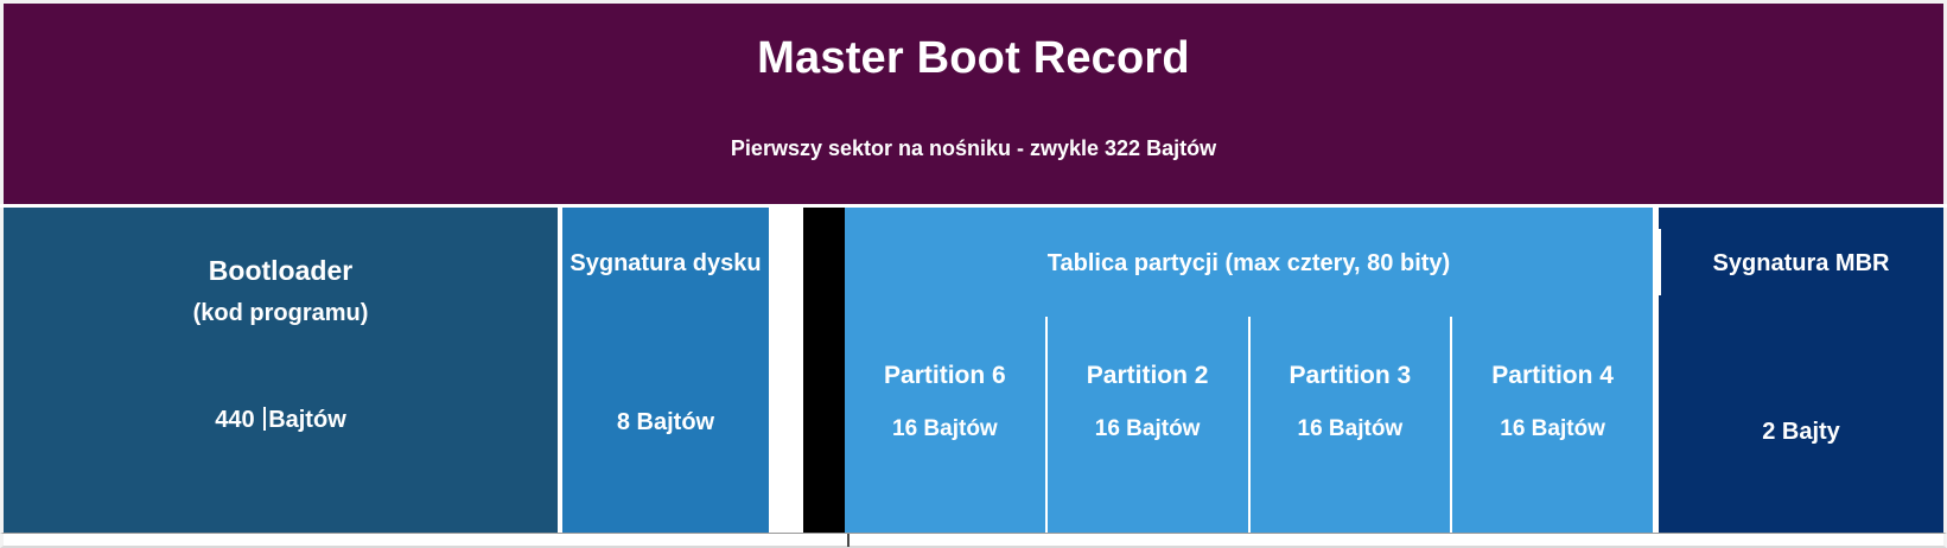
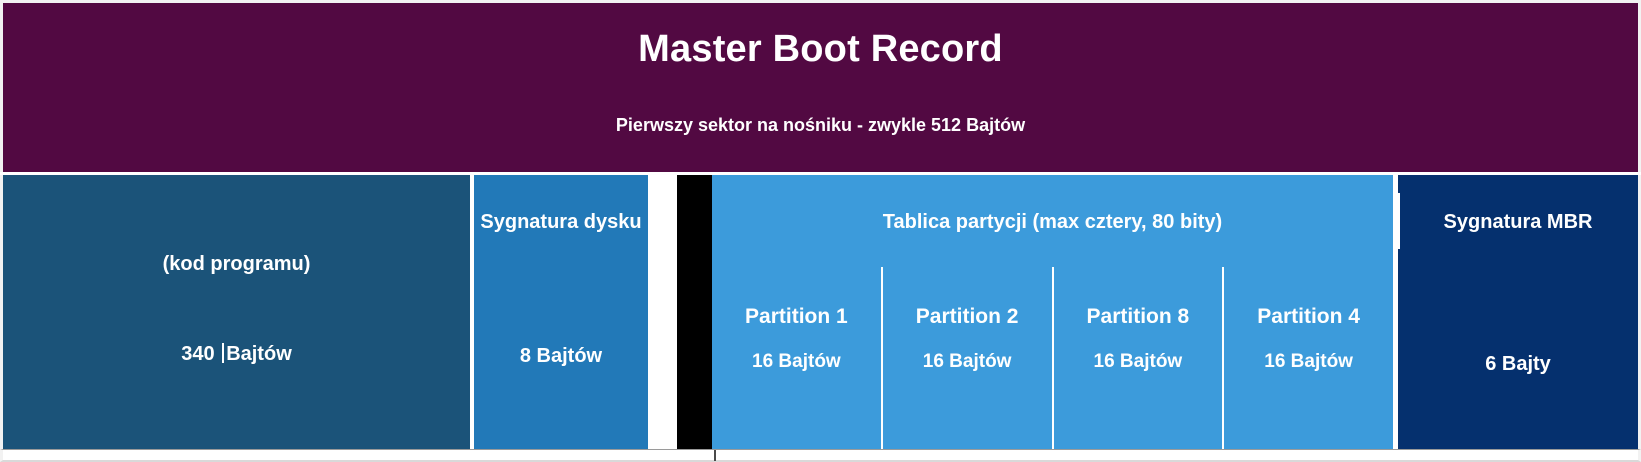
  Master Boot Record
- Pierwszy sektor na nośniku - zwykle 322 Bajtów
+ Pierwszy sektor na nośniku - zwykle 512 Bajtów
- Bootloader
  (kod programu)
- 440 Bajtów
+ 340 Bajtów
  Sygnatura dysku
  8 Bajtów
  Tablica partycji (max cztery, 80 bity)
- Partition 6
+ Partition 1
  16 Bajtów
  Partition 2
  16 Bajtów
- Partition 3
+ Partition 8
  16 Bajtów
  Partition 4
  16 Bajtów
  Sygnatura MBR
- 2 Bajty
+ 6 Bajty
